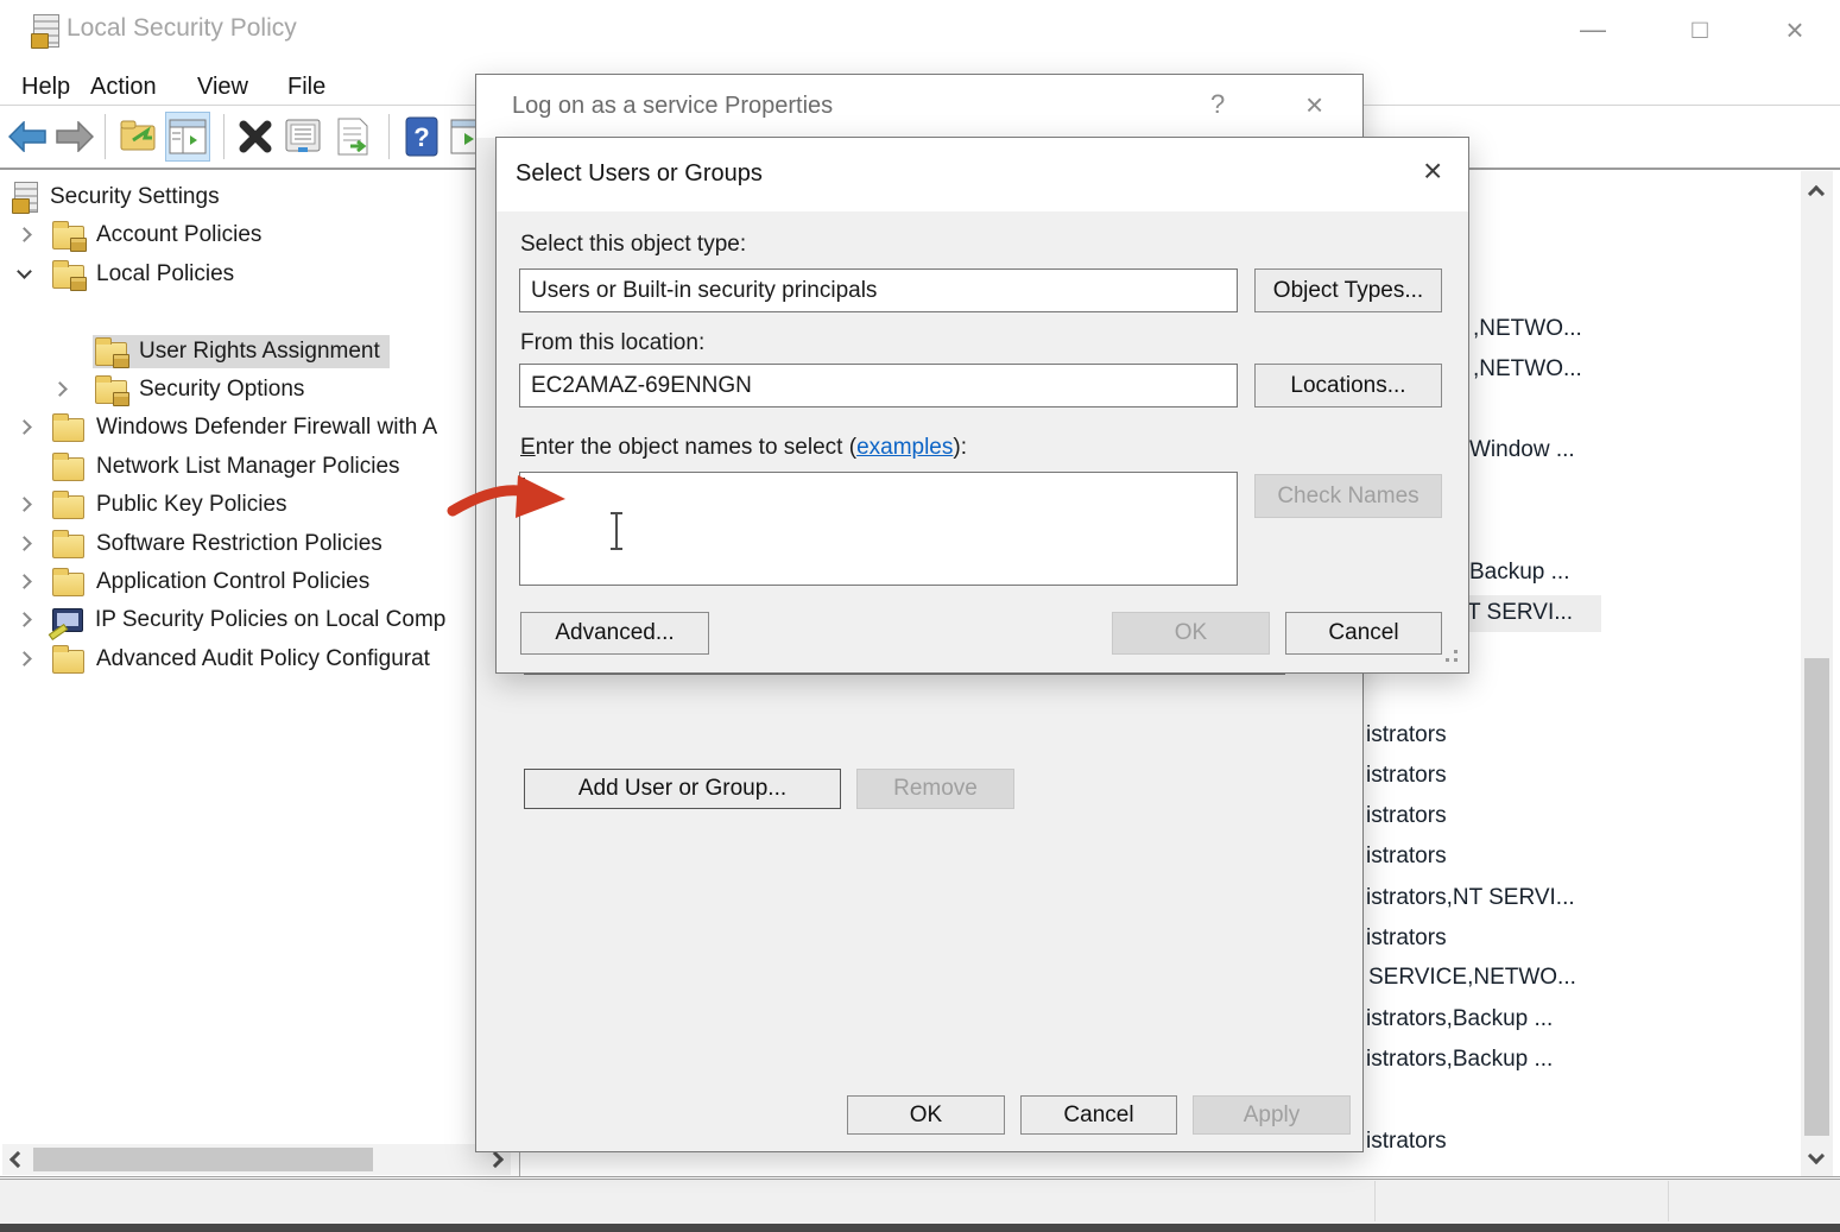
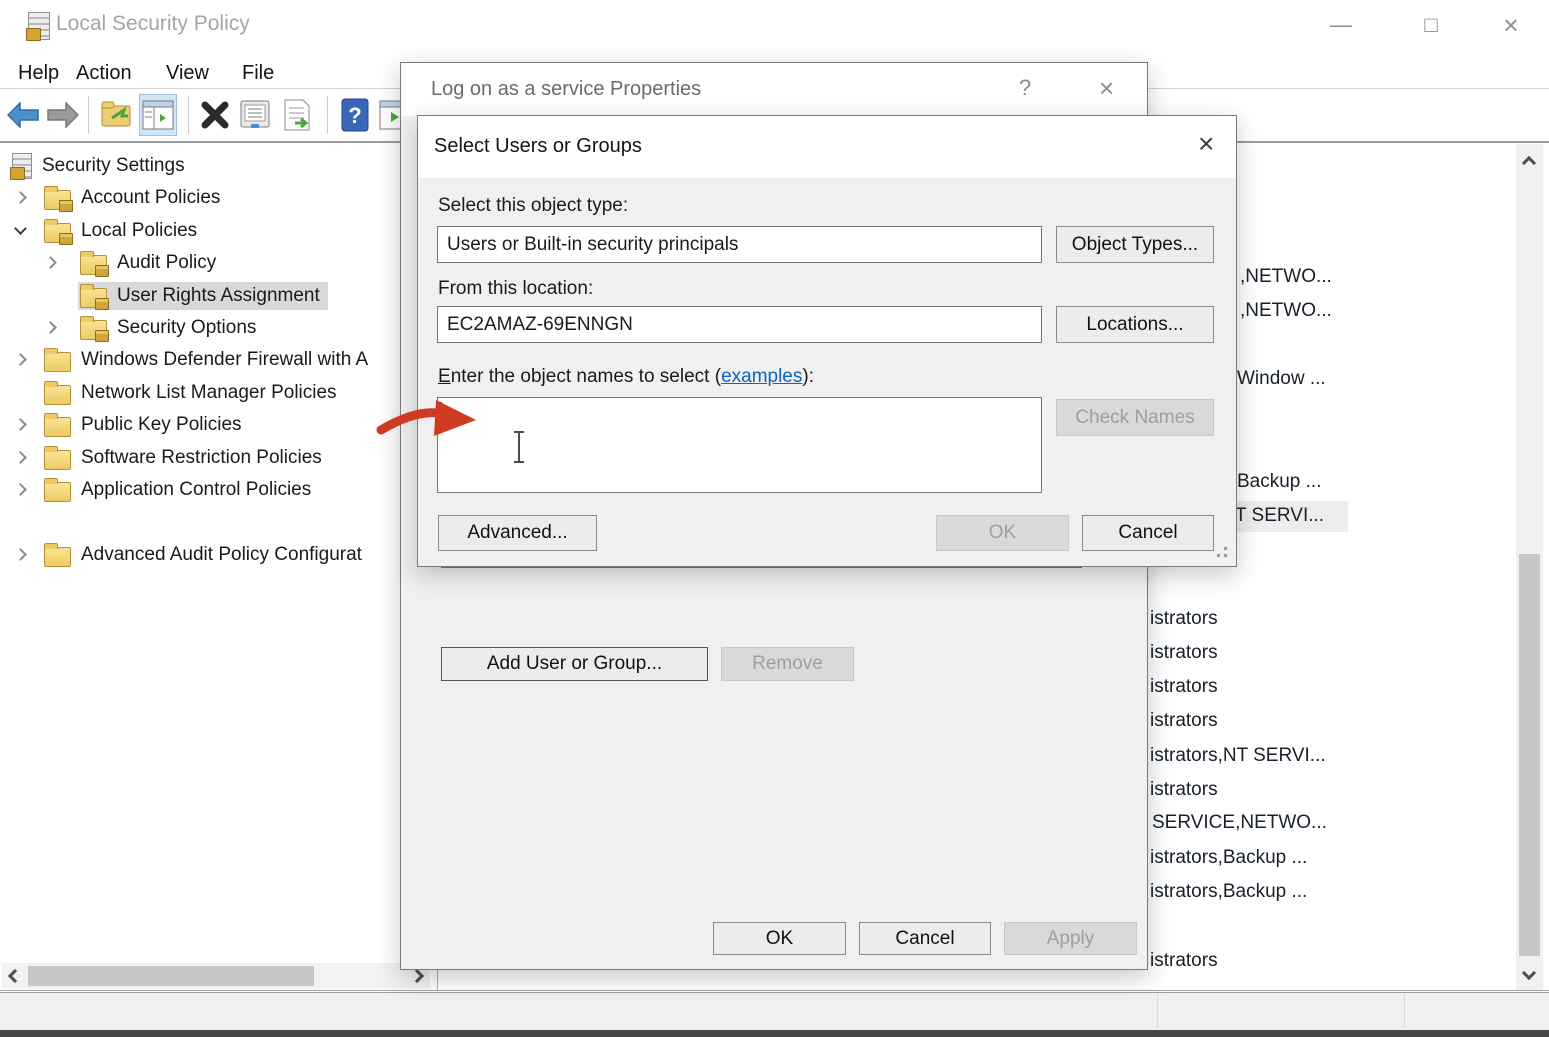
  Local Security Policy
  —
  □
  ×
  Help
  Action
  View
  File
  ?
  Security Settings
  Account Policies
  Local Policies
+ Audit Policy
  User Rights Assignment
  Security Options
  Windows Defender Firewall with A
  Network List Manager Policies
  Public Key Policies
  Software Restriction Policies
  Application Control Policies
- IP Security Policies on Local Comp
  Advanced Audit Policy Configurat
  ,NETWO...
  ,NETWO...
  Window ...
  Backup ...
  T SERVI...
  istrators
  istrators
  istrators
  istrators
  istrators,NT SERVI...
  istrators
  SERVICE,NETWO...
  istrators,Backup ...
  istrators,Backup ...
  istrators
  Log on as a service Properties
  ?
  ×
  Add User or Group...
  Remove
  OK
  Cancel
  Apply
  Select Users or Groups
  ×
  Select this object type:
  Users or Built-in security principals
  Object Types...
  From this location:
  EC2AMAZ-69ENNGN
  Locations...
  Enter the object names to select (examples):
  Check Names
  Advanced...
  OK
  Cancel
